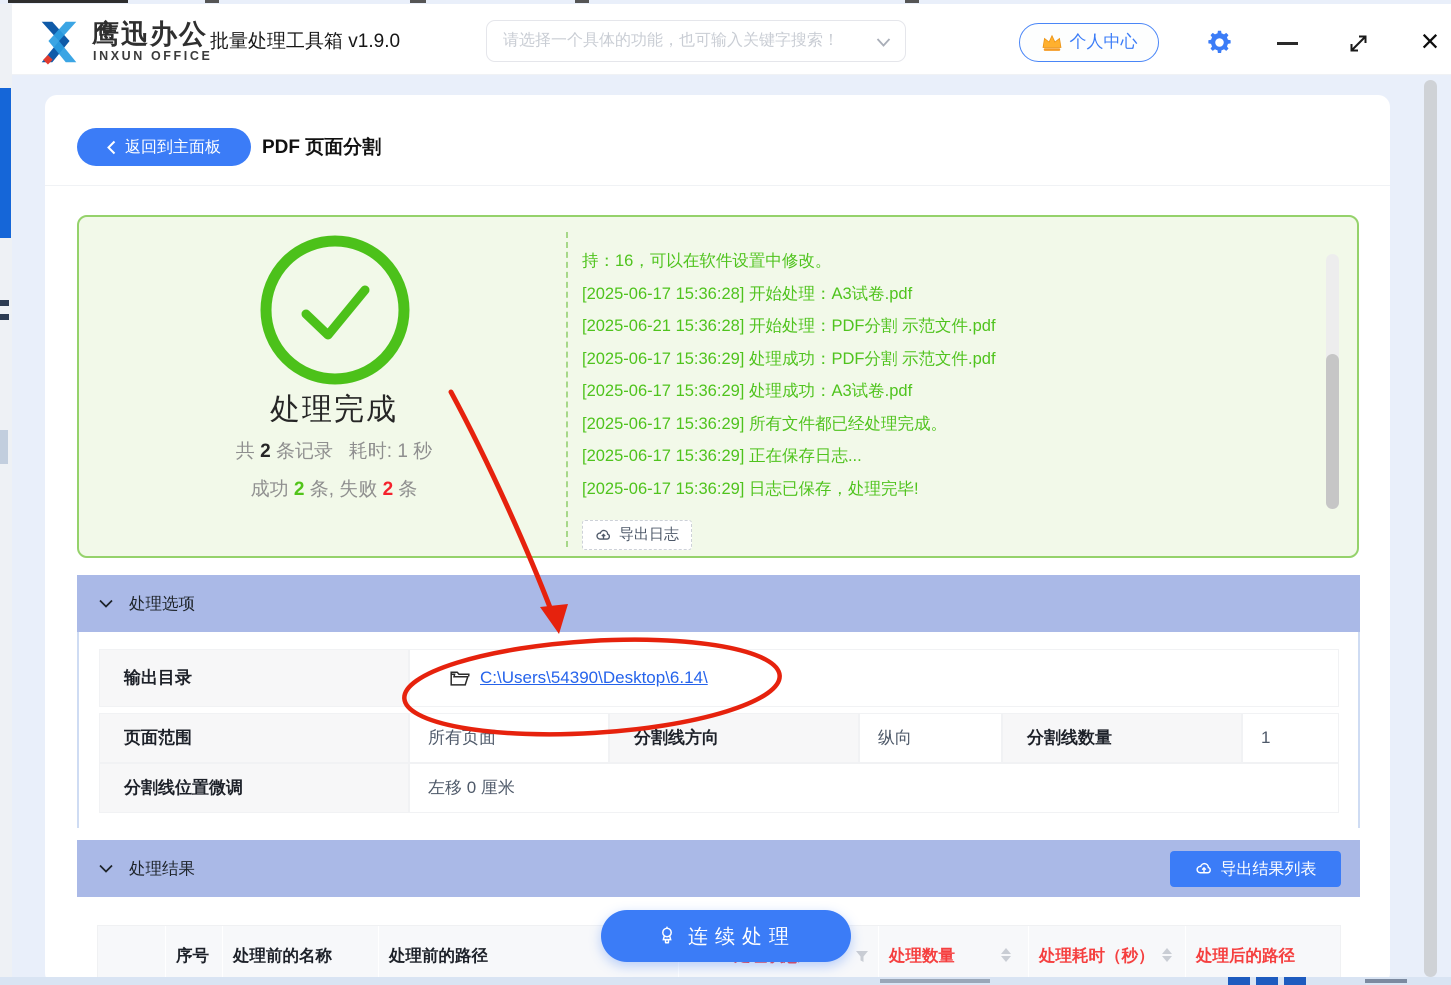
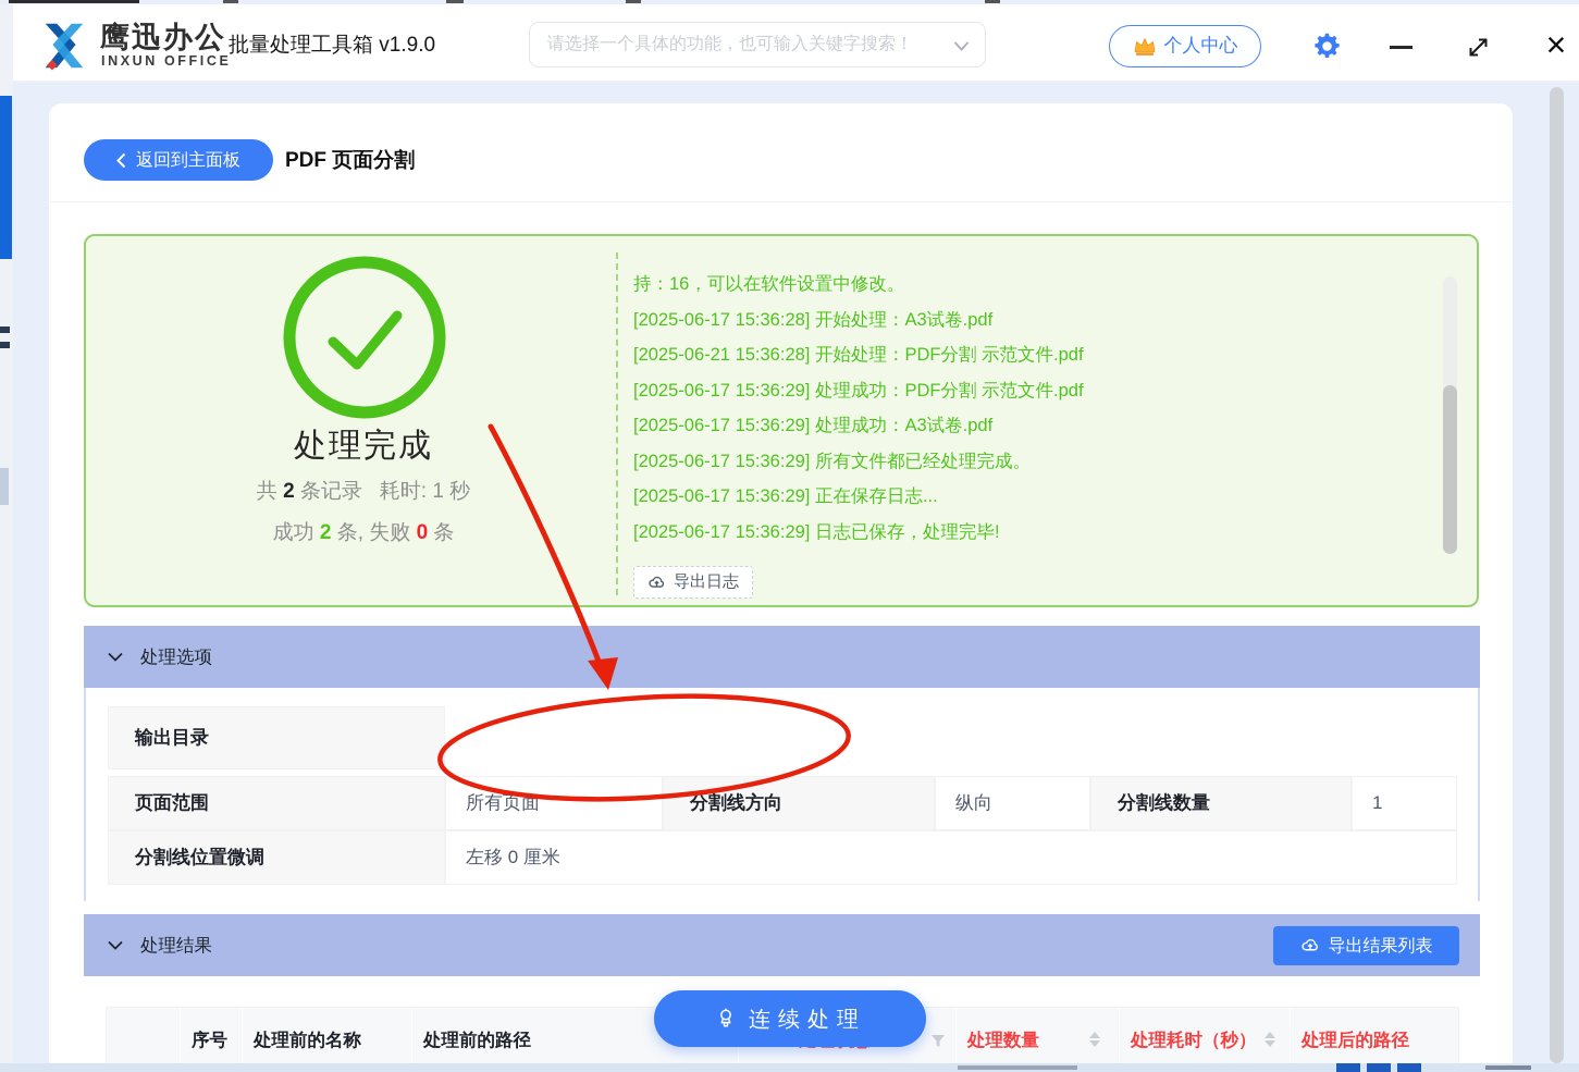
  鹰迅办公
  INXUN OFFICE
  批量处理工具箱 v1.9.0
  请选择一个具体的功能，也可输入关键字搜索！
  个人中心
  ×
  返回到主面板
  PDF 页面分割
  处理完成
  共 2 条记录 耗时: 1 秒
- 成功 2 条, 失败 2 条
+ 成功 2 条, 失败 0 条
  持：16，可以在软件设置中修改。
  [2025-06-17 15:36:28] 开始处理：A3试卷.pdf
  [2025-06-21 15:36:28] 开始处理：PDF分割 示范文件.pdf
  [2025-06-17 15:36:29] 处理成功：PDF分割 示范文件.pdf
  [2025-06-17 15:36:29] 处理成功：A3试卷.pdf
  [2025-06-17 15:36:29] 所有文件都已经处理完成。
  [2025-06-17 15:36:29] 正在保存日志...
  [2025-06-17 15:36:29] 日志已保存，处理完毕!
  导出日志
  处理选项
  输出目录
- C:\Users\54390\Desktop\6.14\
  页面范围
  所有页面
  分割线方向
  纵向
  分割线数量
  1
  分割线位置微调
  左移 0 厘米
  处理结果
  导出结果列表
  序号
  处理前的名称
  处理前的路径
  处理数量
  处理耗时（秒）
  处理后的路径
  连续处理
